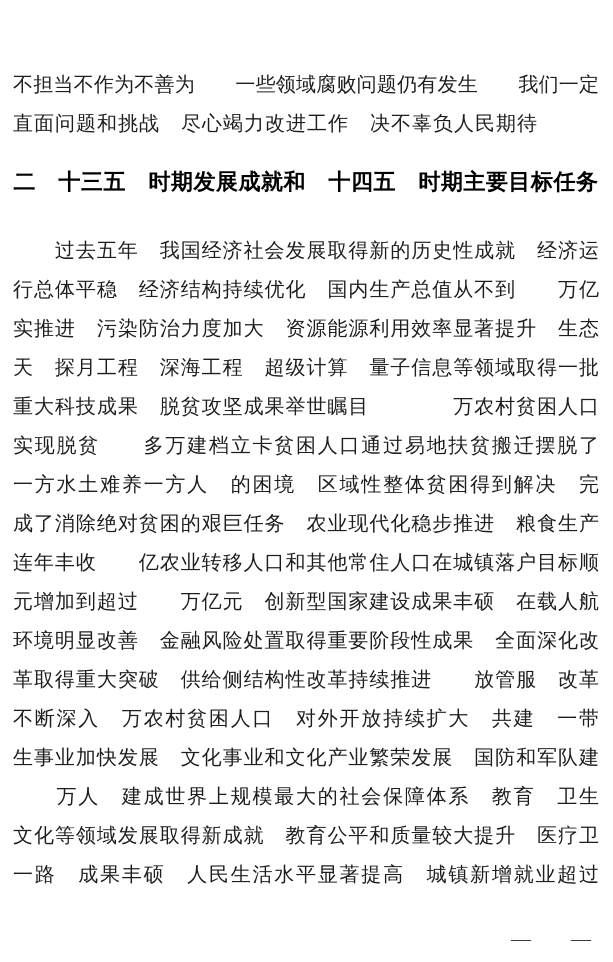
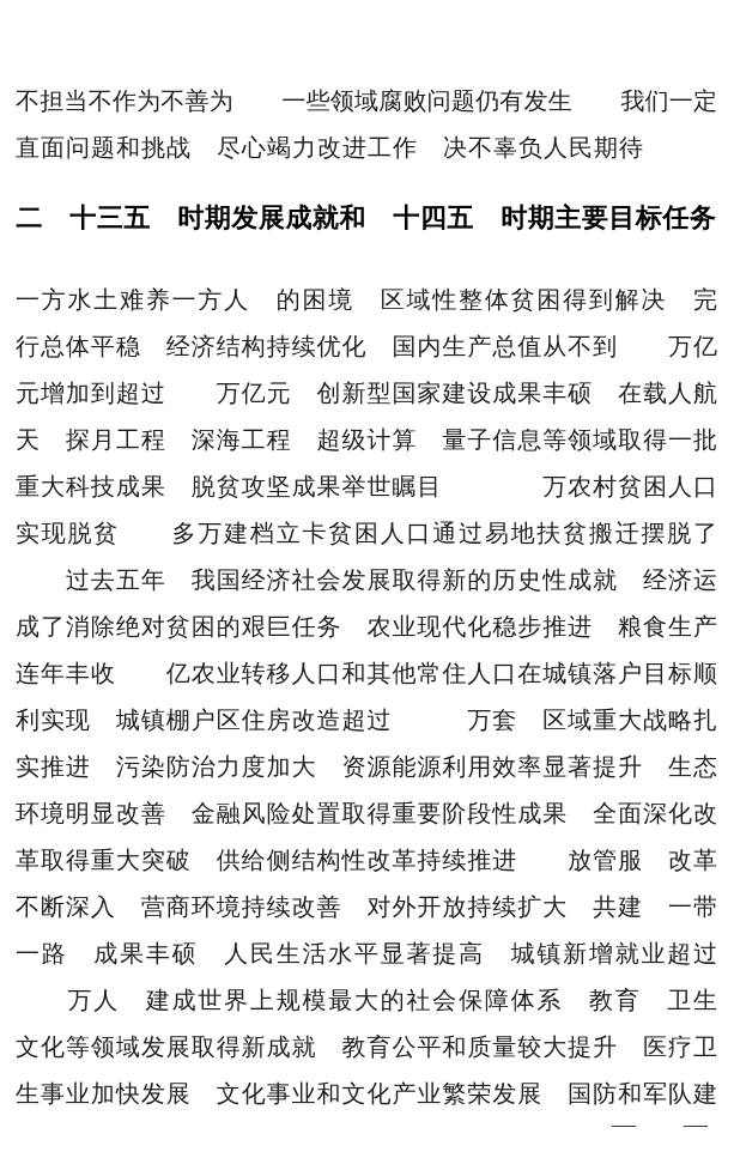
  不担当不作为不善为 一些领域腐败问题仍有发生 我们一定
  直面问题和挑战 尽心竭力改进工作 决不辜负人民期待
  二 十三五 时期发展成就和 十四五 时期主要目标任务
- 过去五年 我国经济社会发展取得新的历史性成就 经济运
+ 一方水土难养一方人 的困境 区域性整体贫困得到解决 完
  行总体平稳 经济结构持续优化 国内生产总值从不到 万亿
- 实推进 污染防治力度加大 资源能源利用效率显著提升 生态
+ 元增加到超过 万亿元 创新型国家建设成果丰硕 在载人航
  天 探月工程 深海工程 超级计算 量子信息等领域取得一批
  重大科技成果 脱贫攻坚成果举世瞩目 万农村贫困人口
  实现脱贫 多万建档立卡贫困人口通过易地扶贫搬迁摆脱了
- 一方水土难养一方人 的困境 区域性整体贫困得到解决 完
+ 过去五年 我国经济社会发展取得新的历史性成就 经济运
  成了消除绝对贫困的艰巨任务 农业现代化稳步推进 粮食生产
  连年丰收 亿农业转移人口和其他常住人口在城镇落户目标顺
+ 利实现 城镇棚户区住房改造超过 万套 区域重大战略扎
- 元增加到超过 万亿元 创新型国家建设成果丰硕 在载人航
+ 实推进 污染防治力度加大 资源能源利用效率显著提升 生态
  环境明显改善 金融风险处置取得重要阶段性成果 全面深化改
  革取得重大突破 供给侧结构性改革持续推进 放管服 改革
- 不断深入 万农村贫困人口 对外开放持续扩大 共建 一带
+ 不断深入 营商环境持续改善 对外开放持续扩大 共建 一带
- 生事业加快发展 文化事业和文化产业繁荣发展 国防和军队建
+ 一路 成果丰硕 人民生活水平显著提高 城镇新增就业超过
  万人 建成世界上规模最大的社会保障体系 教育 卫生
  文化等领域发展取得新成就 教育公平和质量较大提升 医疗卫
- 一路 成果丰硕 人民生活水平显著提高 城镇新增就业超过
+ 生事业加快发展 文化事业和文化产业繁荣发展 国防和军队建
  — —
